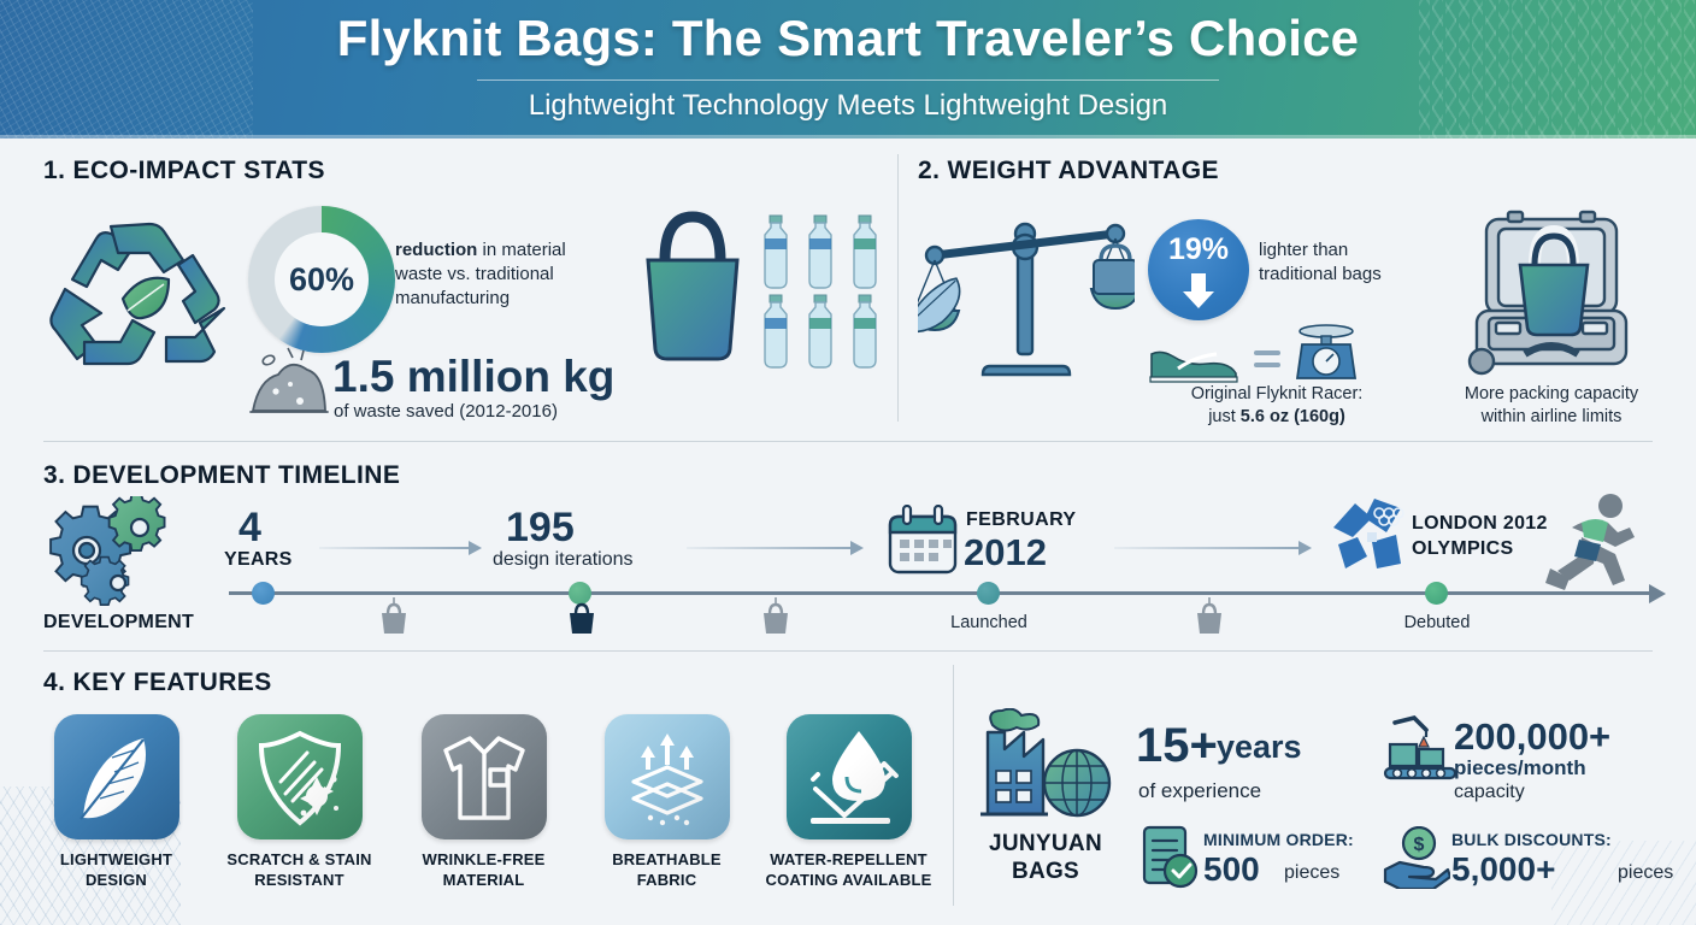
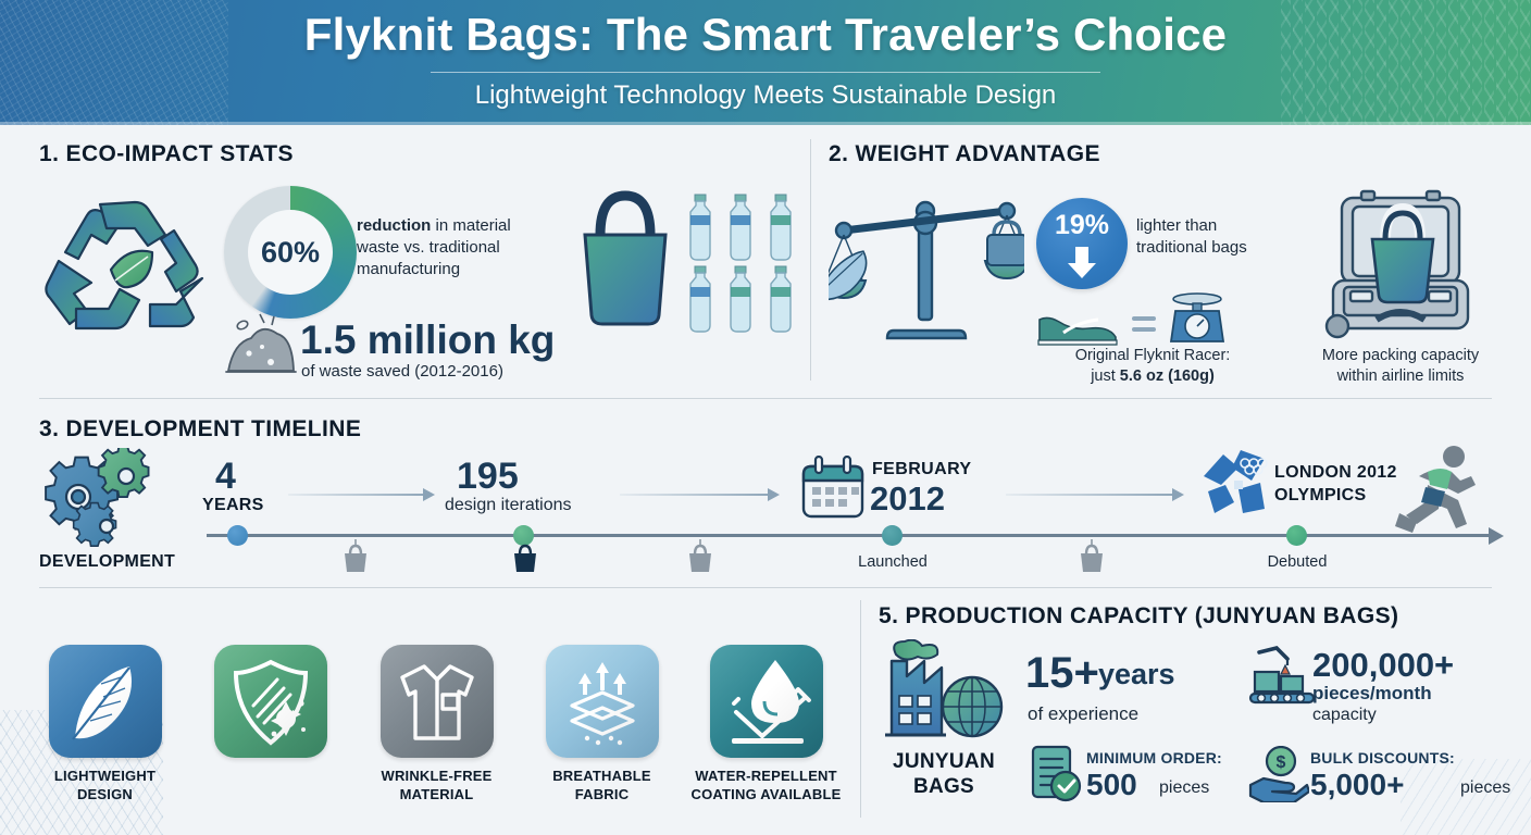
  Flyknit Bags: The Smart Traveler’s Choice
- Lightweight Technology Meets Lightweight Design
+ Lightweight Technology Meets Sustainable Design
  1. ECO-IMPACT STATS
  60%
  reduction in material waste vs. traditional manufacturing
  1.5 million kg
  of waste saved (2012-2016)
  2. WEIGHT ADVANTAGE
  19%
  lighter than traditional bags
  Original Flyknit Racer:
  just 5.6 oz (160g)
  More packing capacity
  within airline limits
  3. DEVELOPMENT TIMELINE
  DEVELOPMENT
  4
  YEARS
  195
  design iterations
  FEBRUARY
  2012
  Launched
  LONDON 2012
  OLYMPICS
  Debuted
- 4. KEY FEATURES
  LIGHTWEIGHT
  DESIGN
- SCRATCH & STAIN
- RESISTANT
  WRINKLE-FREE
  MATERIAL
  BREATHABLE
  FABRIC
  WATER-REPELLENT
  COATING AVAILABLE
+ 5. PRODUCTION CAPACITY (JUNYUAN BAGS)
  JUNYUAN
  BAGS
  15+
  years
  of experience
  200,000+
  pieces/month
  capacity
  MINIMUM ORDER:
  500
  pieces
  $
  BULK DISCOUNTS:
  5,000+
  pieces
